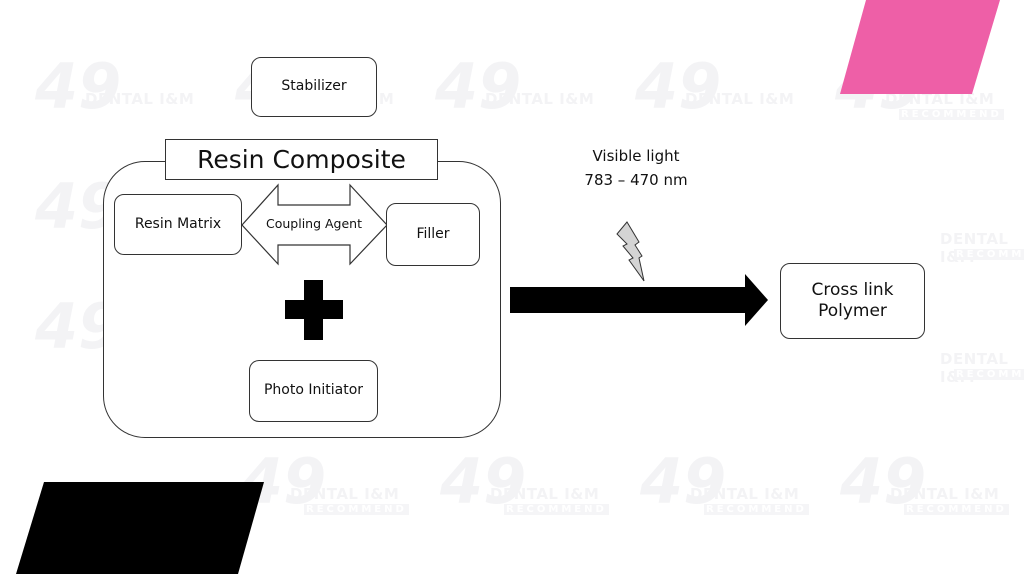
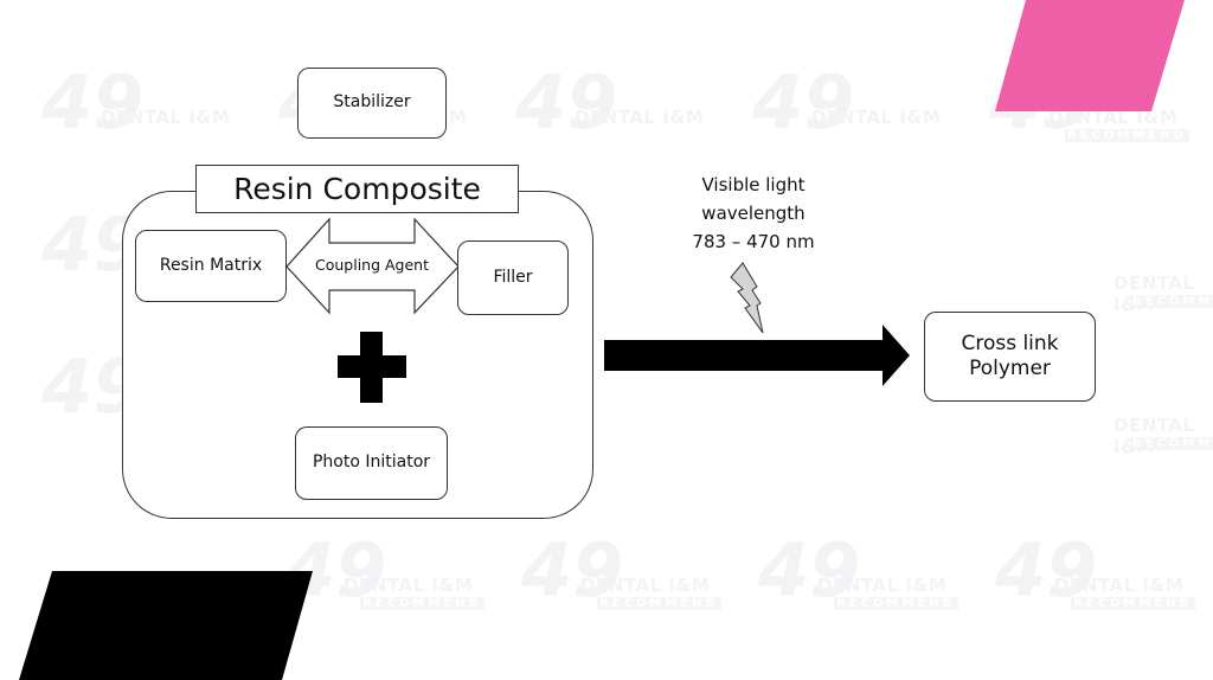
  DENTAL I&M
  49
  49
  49
  Stabilizer
  Resin Composite
  Resin Matrix
  Coupling Agent
  Filler
  Photo Initiator
  Visible light
+ wavelength
  783 – 470 nm
  Cross link
  Polymer
